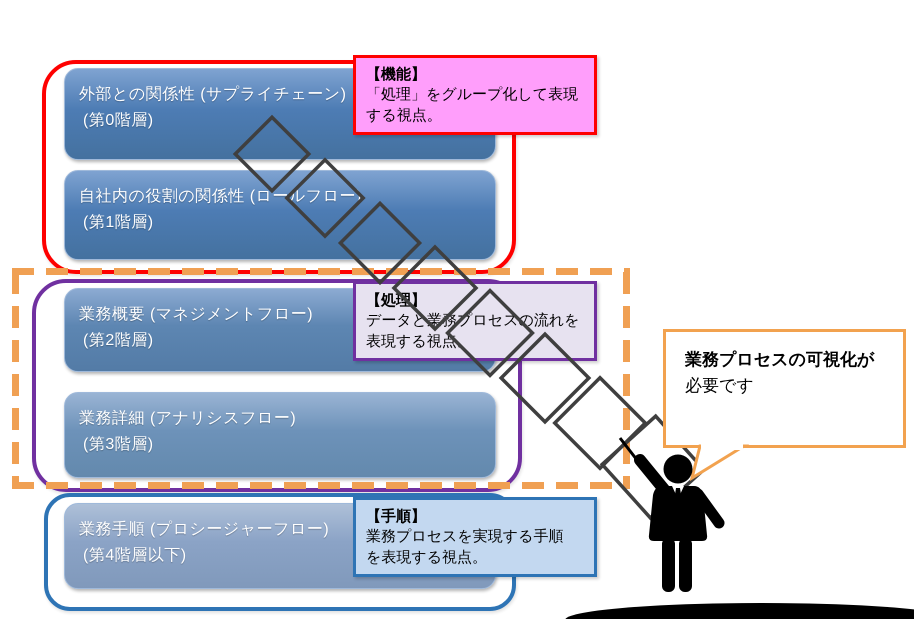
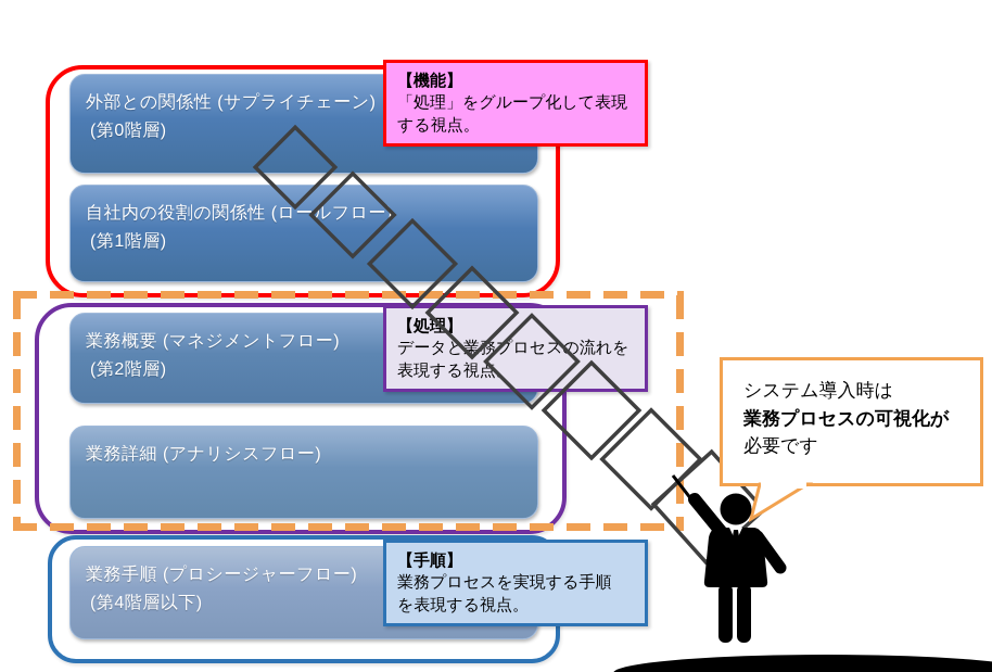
  外部との関係性 (サプライチェーン)
  (第0階層)
  自社内の役割の関係性 (ロールフロー)
  (第1階層)
  業務概要 (マネジメントフロー)
  (第2階層)
  業務詳細 (アナリシスフロー)
- (第3階層)
  業務手順 (プロシージャーフロー)
  (第4階層以下)
  【機能】
  「処理」をグループ化して表現
  する視点。
  【処理】
  データと業務プロセスの流れを
  表現する視点。
  【手順】
  業務プロセスを実現する手順
  を表現する視点。
+ システム導入時は
  業務プロセスの可視化が
  必要です
